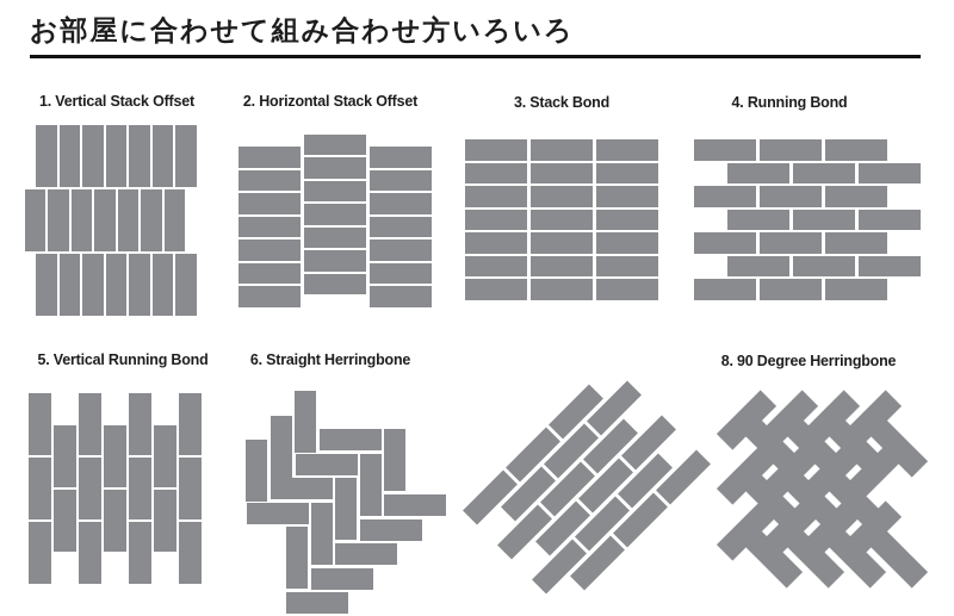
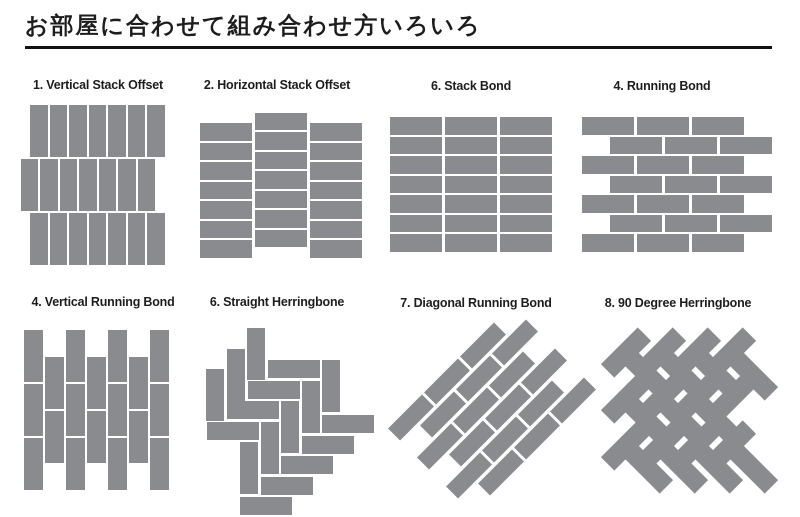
  お部屋に合わせて組み合わせ方いろいろ
  1. Vertical Stack Offset
  2. Horizontal Stack Offset
- 3. Stack Bond
+ 6. Stack Bond
  4. Running Bond
- 5. Vertical Running Bond
+ 4. Vertical Running Bond
  6. Straight Herringbone
+ 7. Diagonal Running Bond
  8. 90 Degree Herringbone
